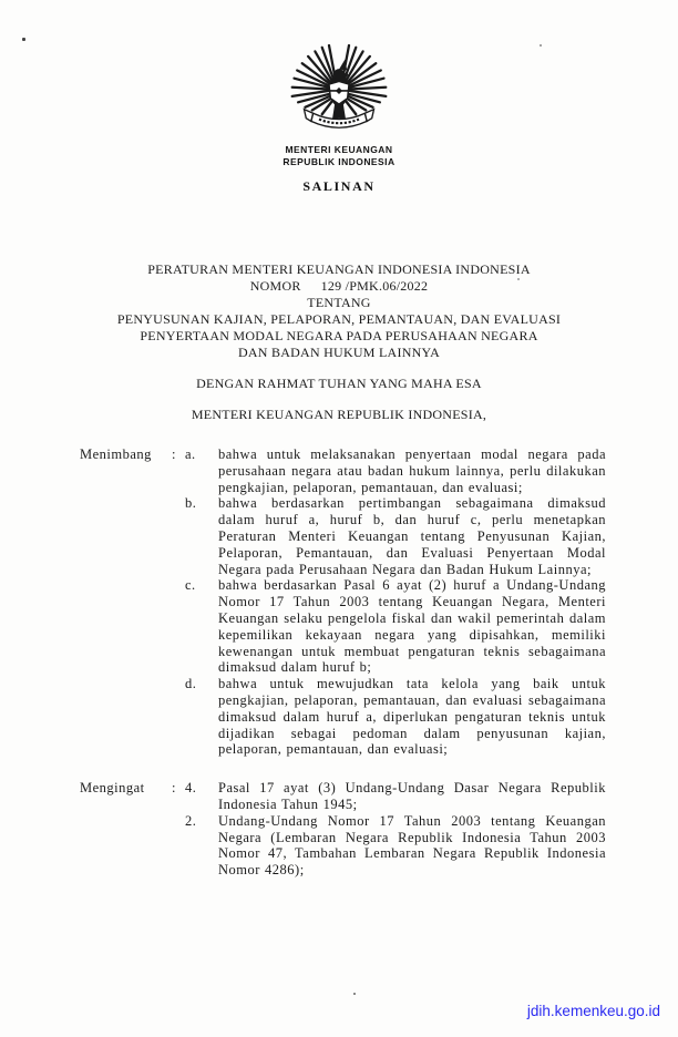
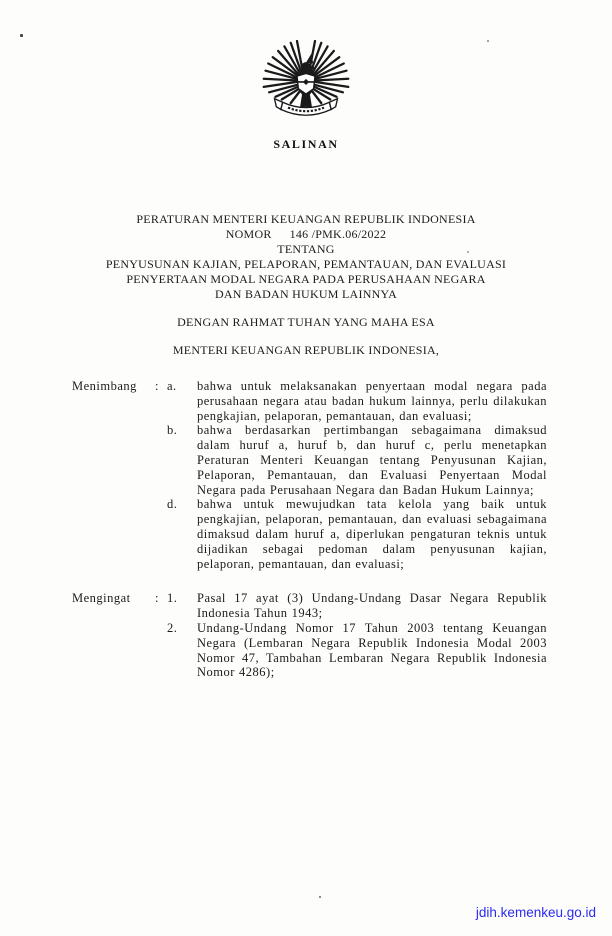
- MENTERI KEUANGAN
- REPUBLIK INDONESIA
  SALINAN
- PERATURAN MENTERI KEUANGAN INDONESIA INDONESIA
+ PERATURAN MENTERI KEUANGAN REPUBLIK INDONESIA
- NOMOR 129 /PMK.06/2022
+ NOMOR 146 /PMK.06/2022
  TENTANG
  PENYUSUNAN KAJIAN, PELAPORAN, PEMANTAUAN, DAN EVALUASI
  PENYERTAAN MODAL NEGARA PADA PERUSAHAAN NEGARA
  DAN BADAN HUKUM LAINNYA
  DENGAN RAHMAT TUHAN YANG MAHA ESA
  MENTERI KEUANGAN REPUBLIK INDONESIA,
  Menimbang
  :
  a.
  bahwa untuk melaksanakan penyertaan modal negara pada perusahaan negara atau badan hukum lainnya, perlu dilakukan pengkajian, pelaporan, pemantauan, dan evaluasi;
  b.
  bahwa berdasarkan pertimbangan sebagaimana dimaksud dalam huruf a, huruf b, dan huruf c, perlu menetapkan Peraturan Menteri Keuangan tentang Penyusunan Kajian, Pelaporan, Pemantauan, dan Evaluasi Penyertaan Modal Negara pada Perusahaan Negara dan Badan Hukum Lainnya;
- c.
- bahwa berdasarkan Pasal 6 ayat (2) huruf a Undang-Undang Nomor 17 Tahun 2003 tentang Keuangan Negara, Menteri Keuangan selaku pengelola fiskal dan wakil pemerintah dalam kepemilikan kekayaan negara yang dipisahkan, memiliki kewenangan untuk membuat pengaturan teknis sebagaimana dimaksud dalam huruf b;
  d.
  bahwa untuk mewujudkan tata kelola yang baik untuk pengkajian, pelaporan, pemantauan, dan evaluasi sebagaimana dimaksud dalam huruf a, diperlukan pengaturan teknis untuk dijadikan sebagai pedoman dalam penyusunan kajian, pelaporan, pemantauan, dan evaluasi;
  Mengingat
  :
- 4.
+ 1.
- Pasal 17 ayat (3) Undang-Undang Dasar Negara Republik Indonesia Tahun 1945;
+ Pasal 17 ayat (3) Undang-Undang Dasar Negara Republik Indonesia Tahun 1943;
  2.
- Undang-Undang Nomor 17 Tahun 2003 tentang Keuangan Negara (Lembaran Negara Republik Indonesia Tahun 2003 Nomor 47, Tambahan Lembaran Negara Republik Indonesia Nomor 4286);
+ Undang-Undang Nomor 17 Tahun 2003 tentang Keuangan Negara (Lembaran Negara Republik Indonesia Modal 2003 Nomor 47, Tambahan Lembaran Negara Republik Indonesia Nomor 4286);
  jdih.kemenkeu.go.id
